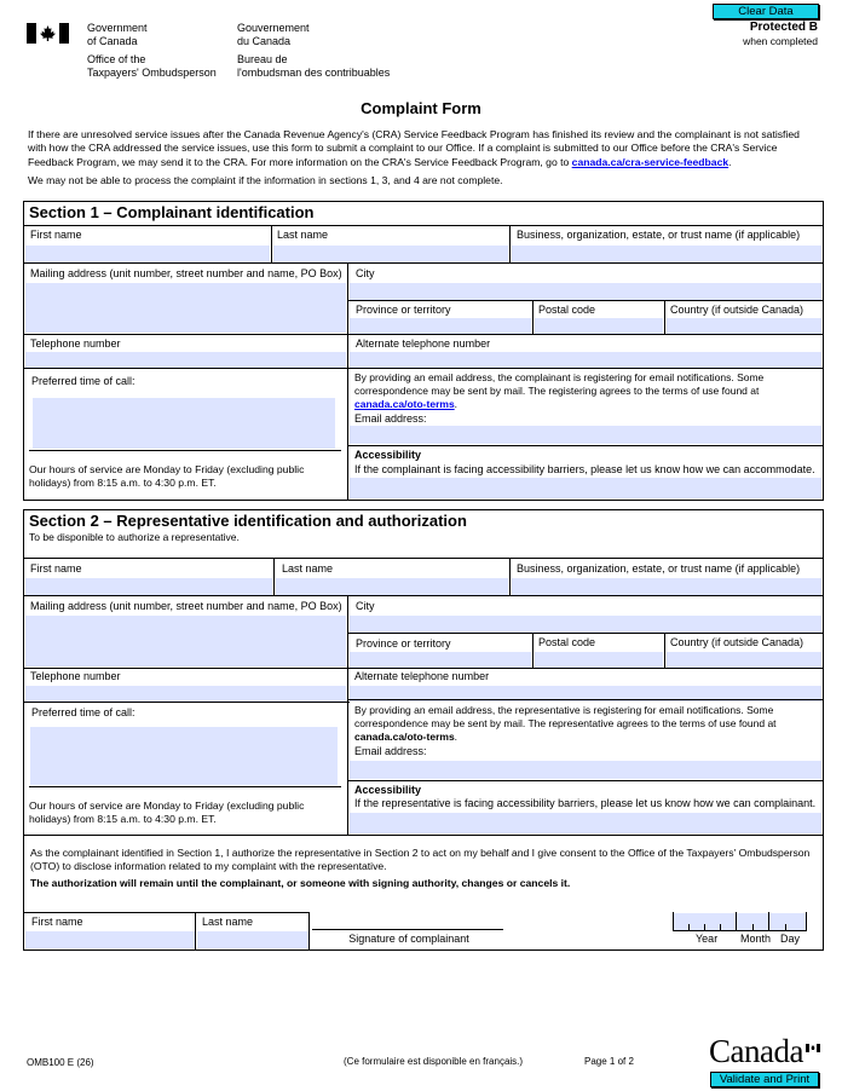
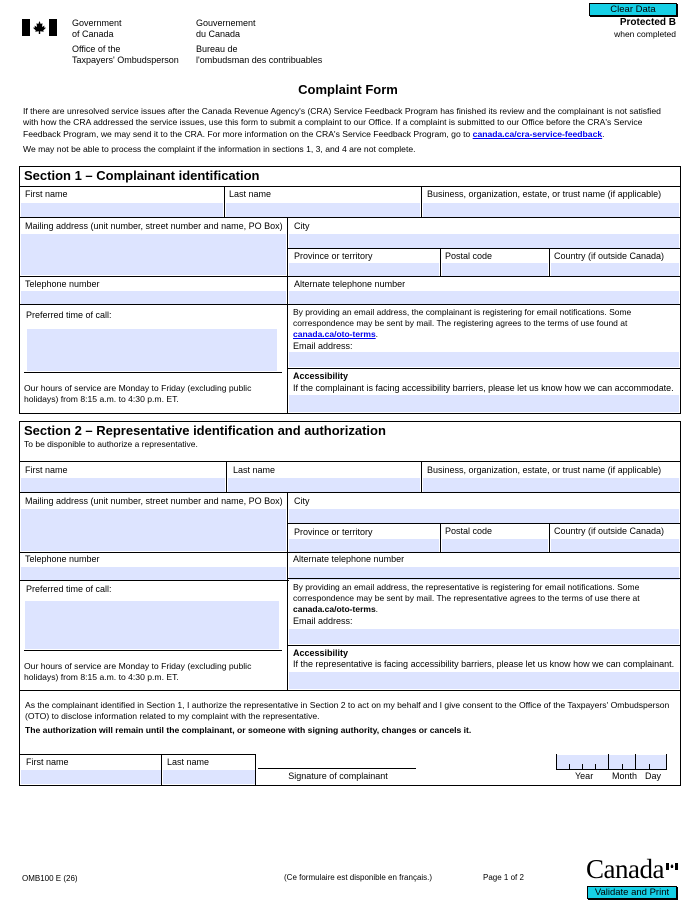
  Government
  of Canada
  Gouvernement
  du Canada
  Office of the
  Taxpayers' Ombudsperson
  Bureau de
  l'ombudsman des contribuables
  Clear Data
  Protected B
  when completed
  Complaint Form
  If there are unresolved service issues after the Canada Revenue Agency's (CRA) Service Feedback Program has finished its review and the complainant is not satisfied with how the CRA addressed the service issues, use this form to submit a complaint to our Office. If a complaint is submitted to our Office before the CRA's Service Feedback Program, we may send it to the CRA. For more information on the CRA's Service Feedback Program, go to canada.ca/cra-service-feedback.
  We may not be able to process the complaint if the information in sections 1, 3, and 4 are not complete.
  Section 1 – Complainant identification
  First name
  Last name
  Business, organization, estate, or trust name (if applicable)
  Mailing address (unit number, street number and name, PO Box)
  City
  Province or territory
  Postal code
  Country (if outside Canada)
  Telephone number
  Alternate telephone number
  Preferred time of call:
  Our hours of service are Monday to Friday (excluding public holidays) from 8:15 a.m. to 4:30 p.m. ET.
  By providing an email address, the complainant is registering for email notifications. Some correspondence may be sent by mail. The registering agrees to the terms of use found at canada.ca/oto-terms.
  Email address:
  Accessibility
  If the complainant is facing accessibility barriers, please let us know how we can accommodate.
  Section 2 – Representative identification and authorization
  To be disponible to authorize a representative.
  First name
  Last name
  Business, organization, estate, or trust name (if applicable)
  Mailing address (unit number, street number and name, PO Box)
  City
  Province or territory
  Postal code
  Country (if outside Canada)
  Telephone number
  Alternate telephone number
  Preferred time of call:
  Our hours of service are Monday to Friday (excluding public holidays) from 8:15 a.m. to 4:30 p.m. ET.
- By providing an email address, the representative is registering for email notifications. Some correspondence may be sent by mail. The representative agrees to the terms of use found at canada.ca/oto-terms.
+ By providing an email address, the representative is registering for email notifications. Some correspondence may be sent by mail. The representative agrees to the terms of use there at canada.ca/oto-terms.
  Email address:
  Accessibility
  If the representative is facing accessibility barriers, please let us know how we can complainant.
  As the complainant identified in Section 1, I authorize the representative in Section 2 to act on my behalf and I give consent to the Office of the Taxpayers' Ombudsperson (OTO) to disclose information related to my complaint with the representative.
  The authorization will remain until the complainant, or someone with signing authority, changes or cancels it.
  First name
  Last name
  Signature of complainant
  Year
  Month
  Day
  OMB100 E (26)
  (Ce formulaire est disponible en français.)
  Page 1 of 2
  Canada
  Validate and Print
